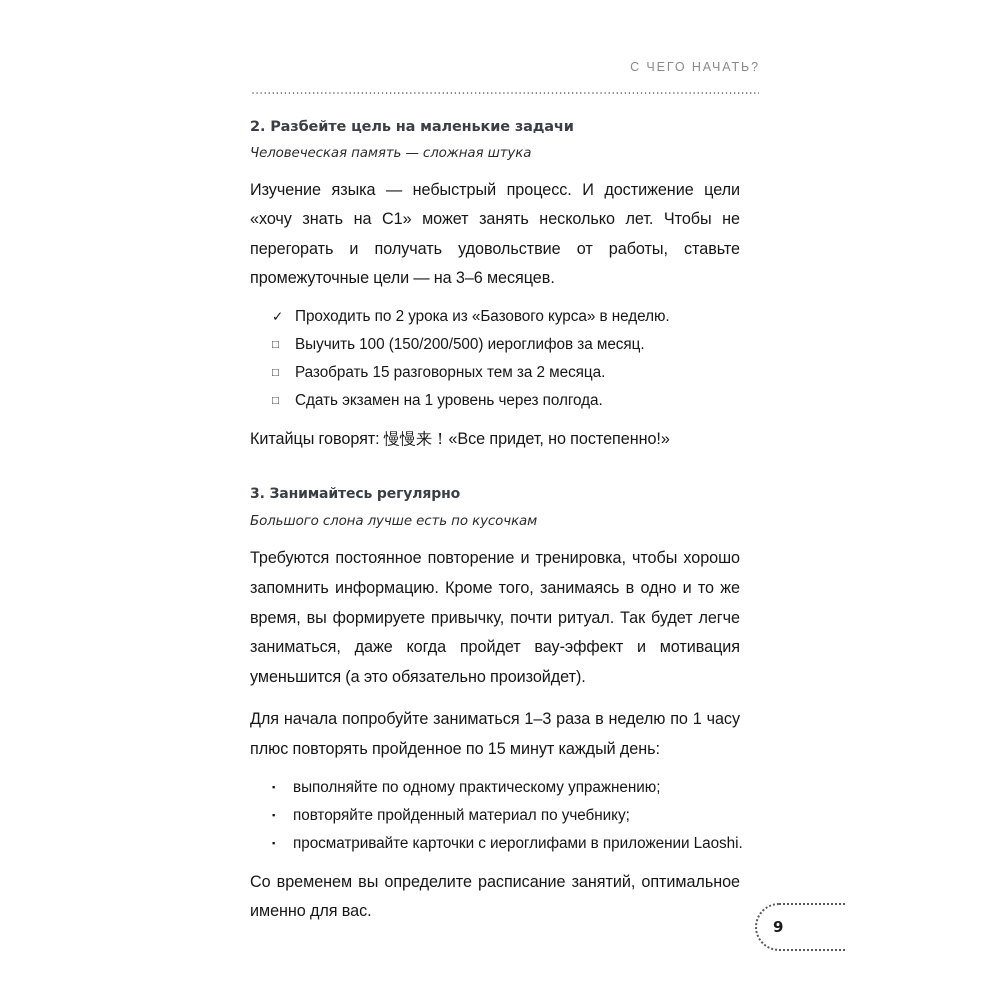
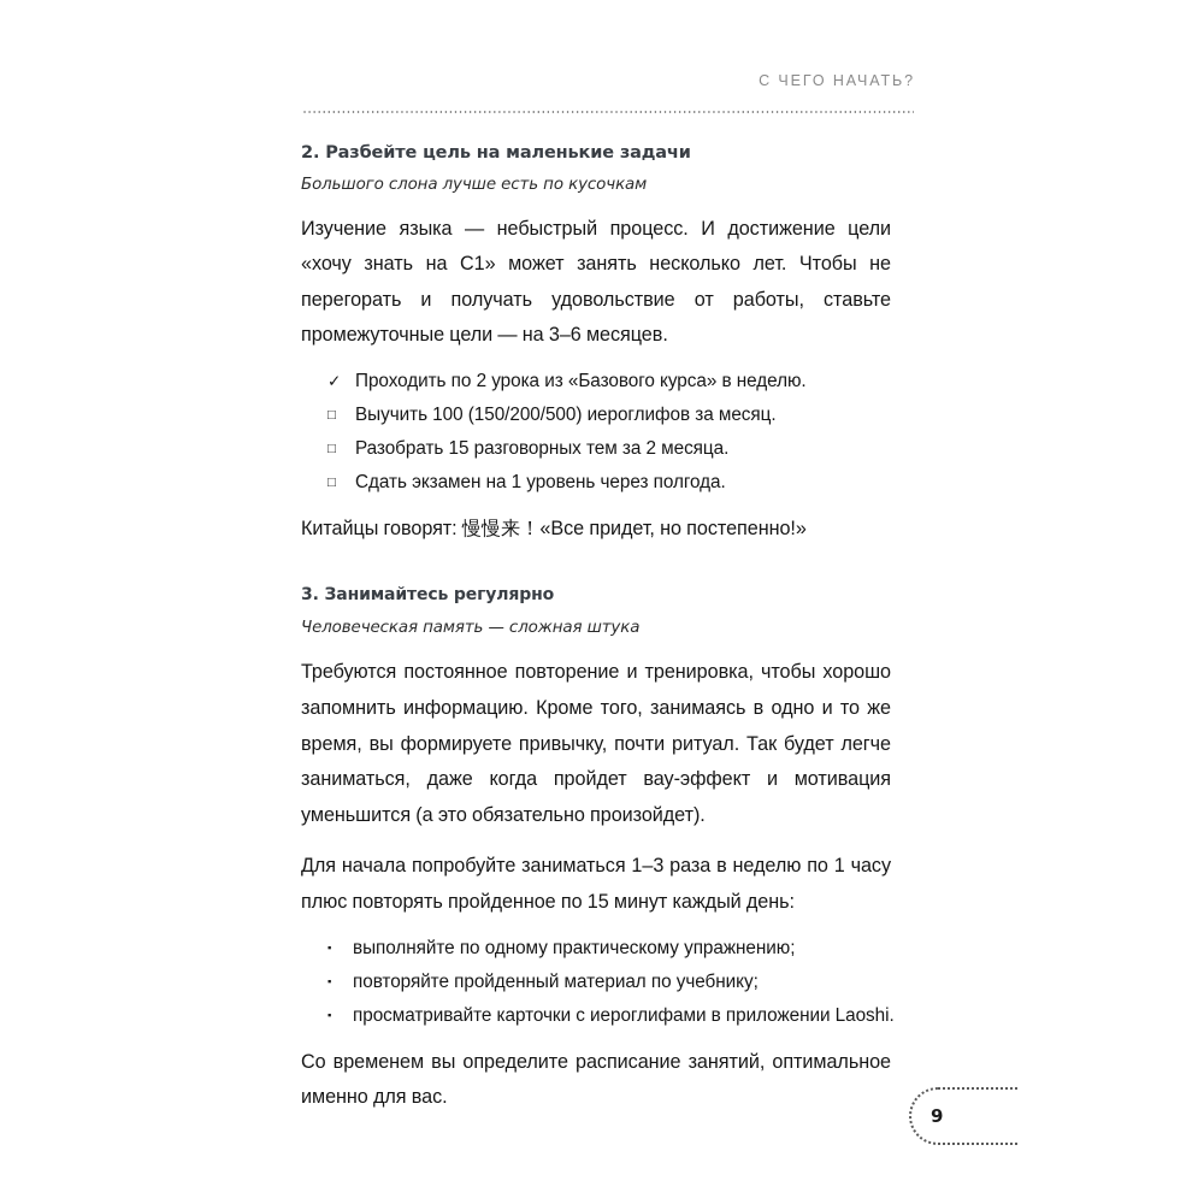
  С ЧЕГО НАЧАТЬ?
  2. Разбейте цель на маленькие задачи
- Человеческая память — сложная штука
+ Большого слона лучше есть по кусочкам
  Изучение языка — небыстрый процесс. И достижение цели «хочу знать на C1» может занять несколько лет. Чтобы не перегорать и получать удовольствие от работы, ставьте промежуточные цели — на 3–6 месяцев.
  ✓
  Проходить по 2 урока из «Базового курса» в неделю.
  □
  Выучить 100 (150/200/500) иероглифов за месяц.
  □
  Разобрать 15 разговорных тем за 2 месяца.
  □
  Сдать экзамен на 1 уровень через полгода.
  Китайцы говорят: 慢慢来！«Все придет, но постепенно!»
  3. Занимайтесь регулярно
- Большого слона лучше есть по кусочкам
+ Человеческая память — сложная штука
  Требуются постоянное повторение и тренировка, чтобы хорошо запомнить информацию. Кроме того, занимаясь в одно и то же время, вы формируете привычку, почти ритуал. Так будет легче заниматься, даже когда пройдет вау-эффект и мотивация уменьшится (а это обязательно произойдет).
  Для начала попробуйте заниматься 1–3 раза в неделю по 1 часу плюс повторять пройденное по 15 минут каждый день:
  ▪
  выполняйте по одному практическому упражнению;
  ▪
  повторяйте пройденный материал по учебнику;
  ▪
  просматривайте карточки с иероглифами в приложении Laoshi.
  Со временем вы определите расписание занятий, оптимальное именно для вас.
  9
